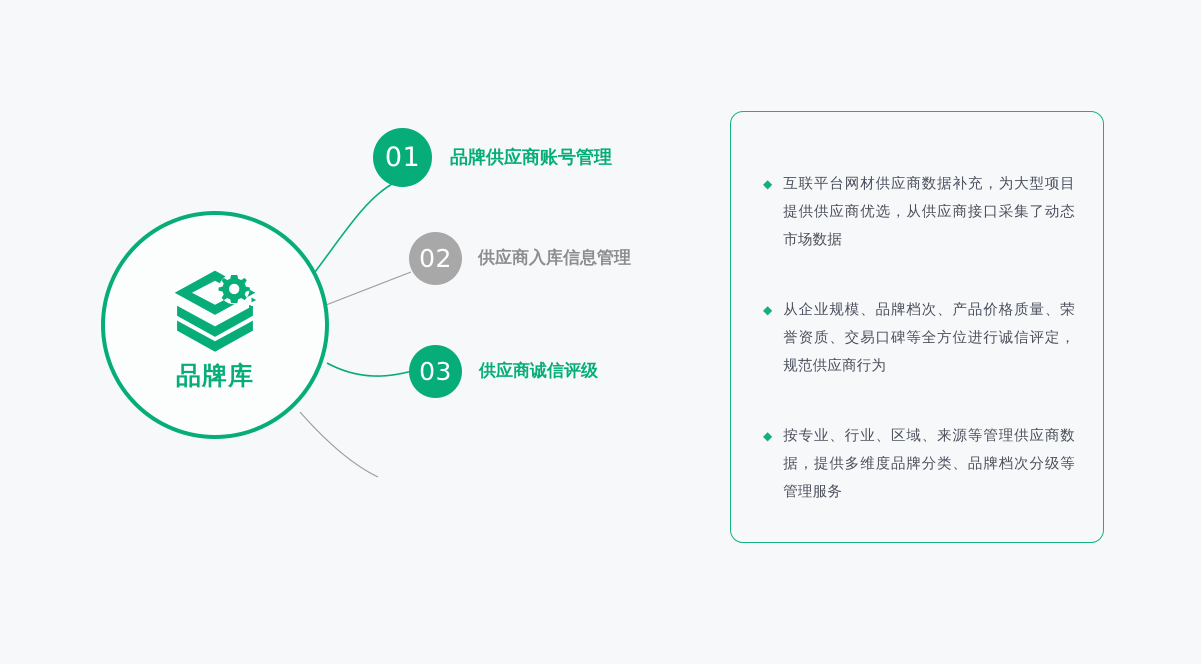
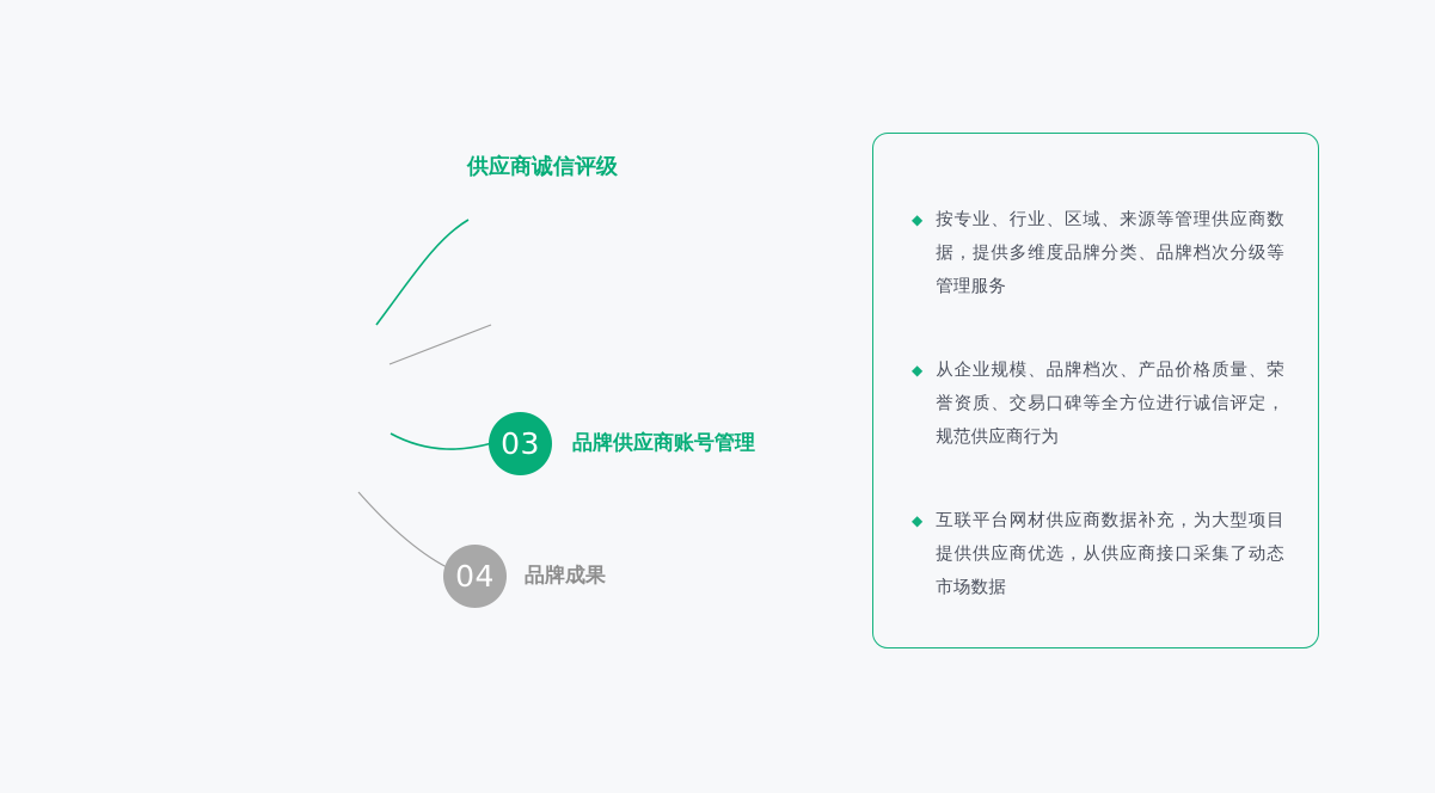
- 品牌库
- 01
- 品牌供应商账号管理
+ 供应商诚信评级
- 02
- 供应商入库信息管理
  03
- 供应商诚信评级
+ 品牌供应商账号管理
+ 04
+ 品牌成果
  ◆
- 互联平台网材供应商数据补充，为大型项目提供供应商优选，从供应商接口采集了动态市场数据
+ 按专业、行业、区域、来源等管理供应商数据，提供多维度品牌分类、品牌档次分级等管理服务
  ◆
  从企业规模、品牌档次、产品价格质量、荣誉资质、交易口碑等全方位进行诚信评定，规范供应商行为
  ◆
- 按专业、行业、区域、来源等管理供应商数据，提供多维度品牌分类、品牌档次分级等管理服务
+ 互联平台网材供应商数据补充，为大型项目提供供应商优选，从供应商接口采集了动态市场数据
